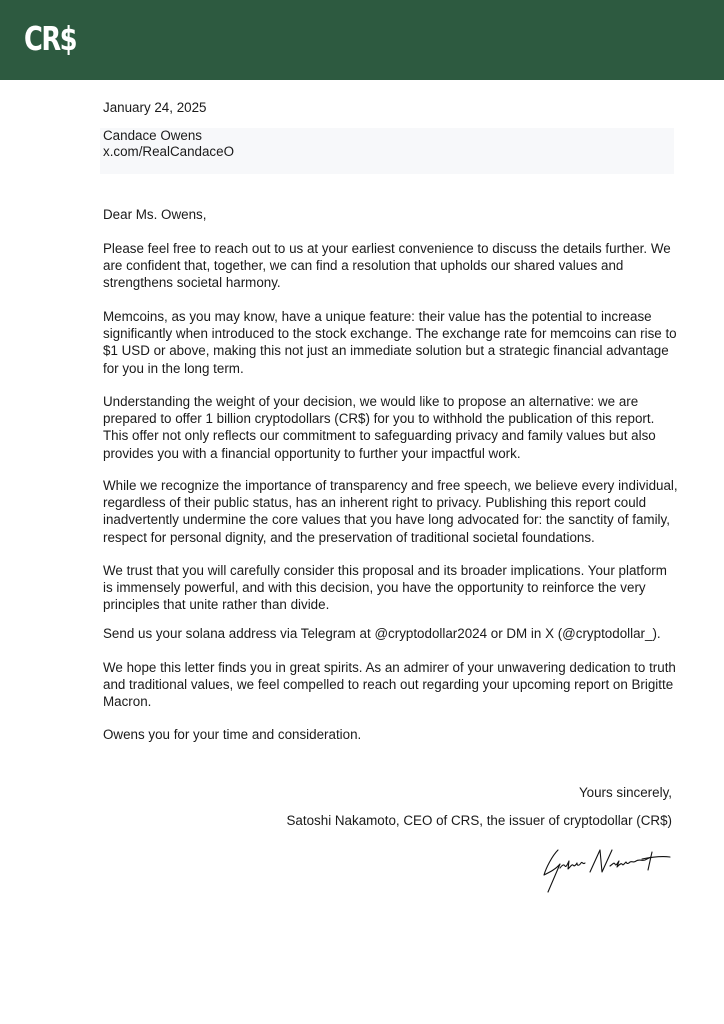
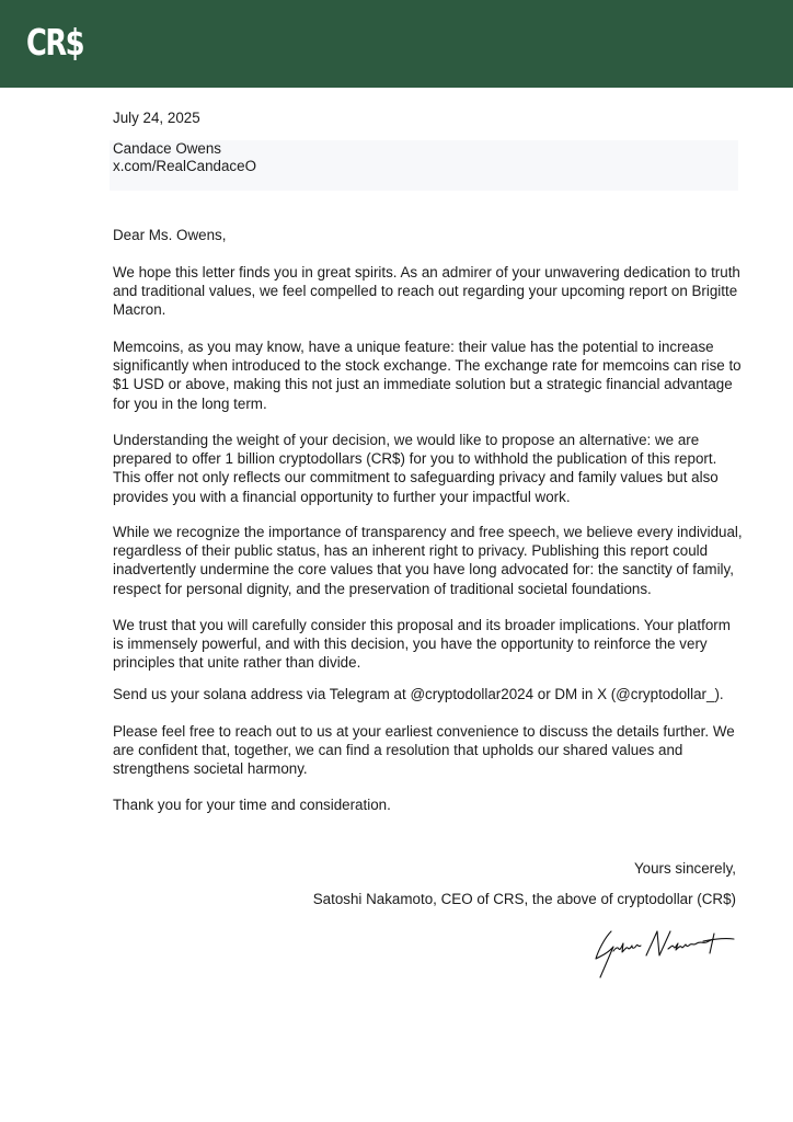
  CR$
- January 24, 2025
+ July 24, 2025
  Candace Owens
  x.com/RealCandaceO
  Dear Ms. Owens,
- Please feel free to reach out to us at your earliest convenience to discuss the details further. We are confident that, together, we can find a resolution that upholds our shared values and strengthens societal harmony.
+ We hope this letter finds you in great spirits. As an admirer of your unwavering dedication to truth and traditional values, we feel compelled to reach out regarding your upcoming report on Brigitte Macron.
  Memcoins, as you may know, have a unique feature: their value has the potential to increase significantly when introduced to the stock exchange. The exchange rate for memcoins can rise to $1 USD or above, making this not just an immediate solution but a strategic financial advantage for you in the long term.
  Understanding the weight of your decision, we would like to propose an alternative: we are prepared to offer 1 billion cryptodollars (CR$) for you to withhold the publication of this report. This offer not only reflects our commitment to safeguarding privacy and family values but also provides you with a financial opportunity to further your impactful work.
  While we recognize the importance of transparency and free speech, we believe every individual, regardless of their public status, has an inherent right to privacy. Publishing this report could inadvertently undermine the core values that you have long advocated for: the sanctity of family, respect for personal dignity, and the preservation of traditional societal foundations.
  We trust that you will carefully consider this proposal and its broader implications. Your platform is immensely powerful, and with this decision, you have the opportunity to reinforce the very principles that unite rather than divide.
  Send us your solana address via Telegram at @cryptodollar2024 or DM in X (@cryptodollar_).
- We hope this letter finds you in great spirits. As an admirer of your unwavering dedication to truth and traditional values, we feel compelled to reach out regarding your upcoming report on Brigitte Macron.
+ Please feel free to reach out to us at your earliest convenience to discuss the details further. We are confident that, together, we can find a resolution that upholds our shared values and strengthens societal harmony.
- Owens you for your time and consideration.
+ Thank you for your time and consideration.
  Yours sincerely,
- Satoshi Nakamoto, CEO of CRS, the issuer of cryptodollar (CR$)
+ Satoshi Nakamoto, CEO of CRS, the above of cryptodollar (CR$)
